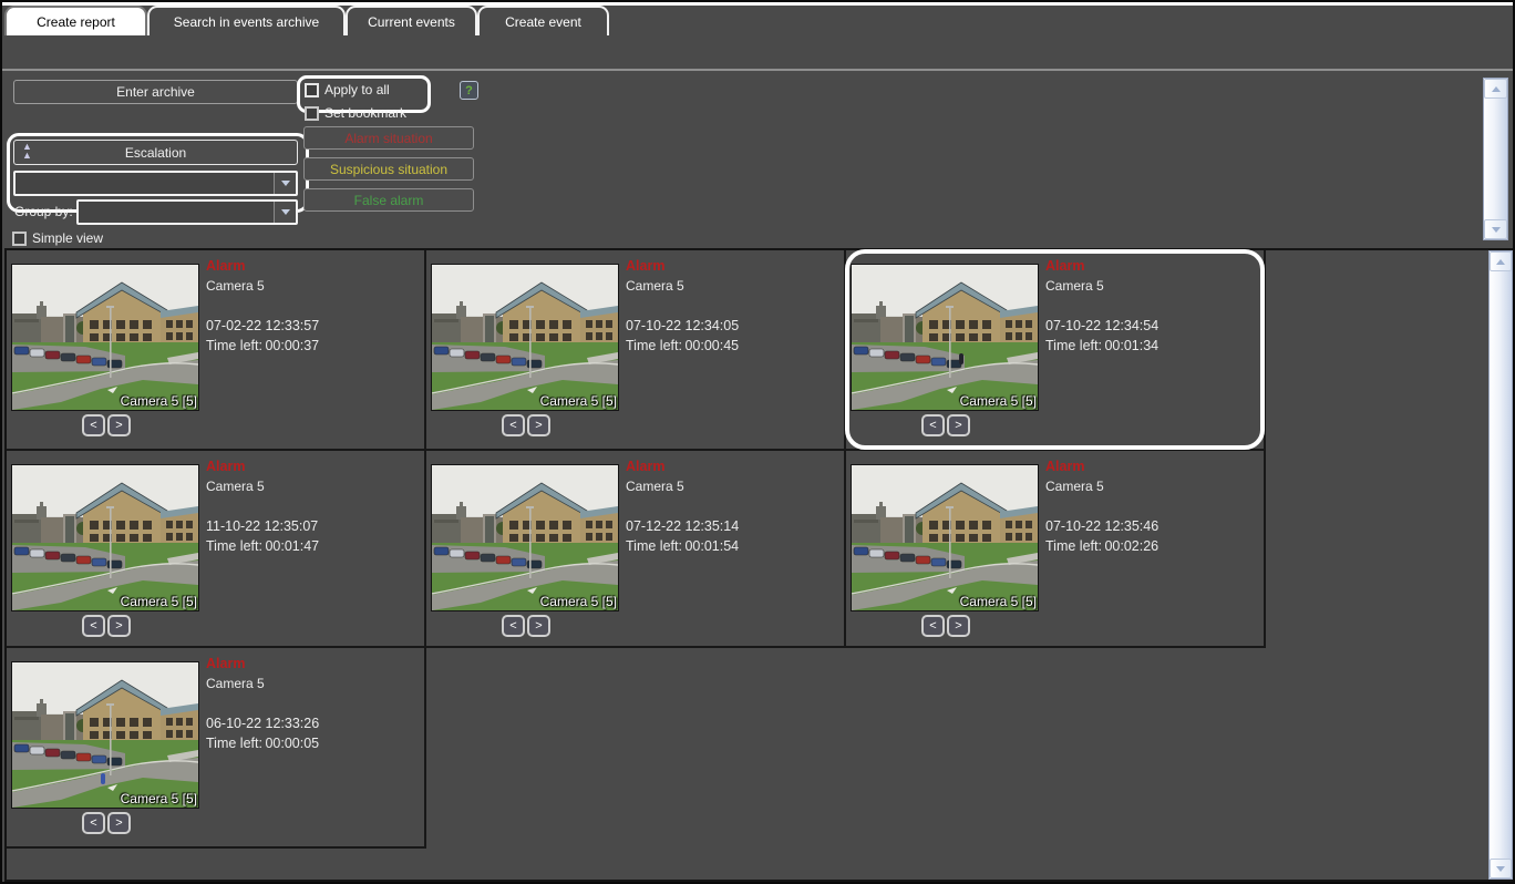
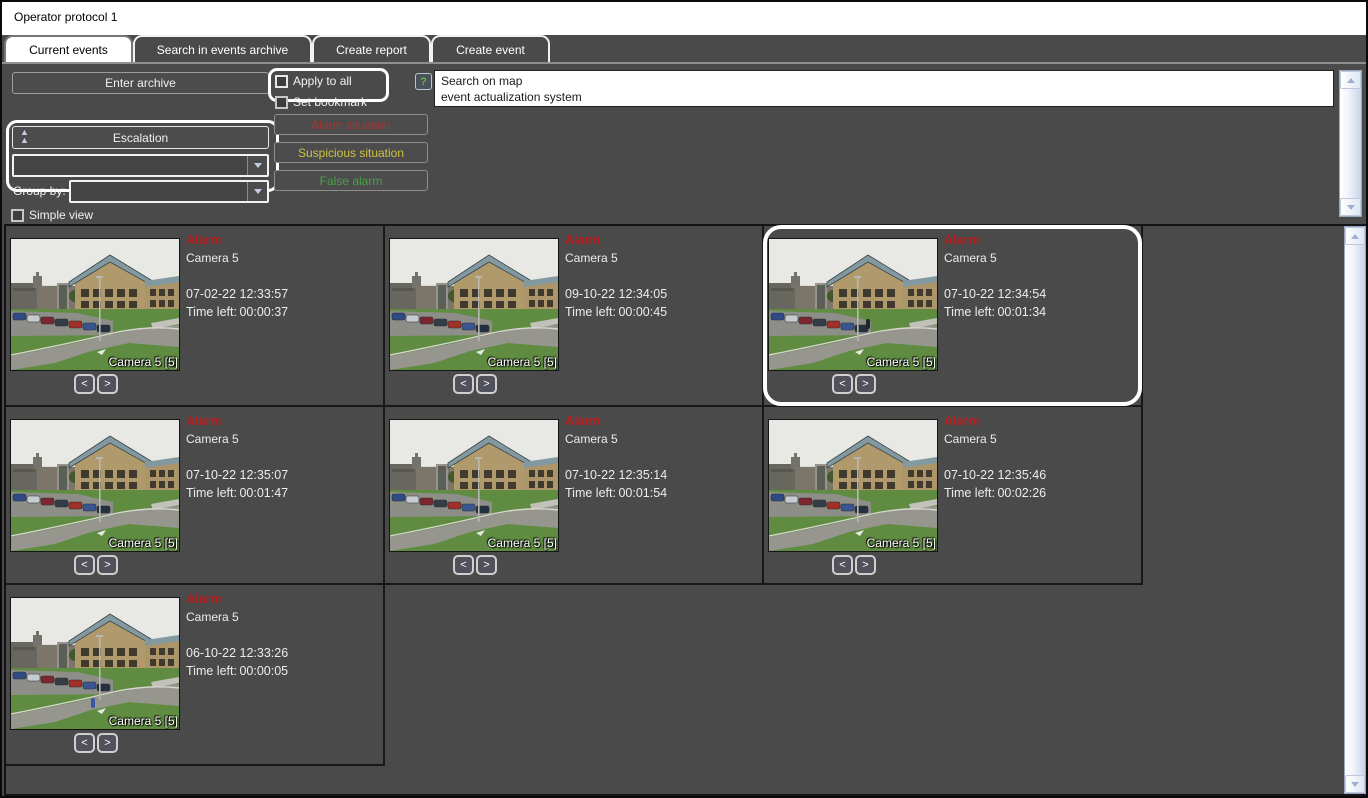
+ Operator protocol 1
- Create report
+ Current events
  Search in events archive
- Current events
+ Create report
  Create event
  Enter archive
  ▲
  ▲
  Escalation
  Group by:
  Simple view
  Apply to all
  Set bookmark
  Alarm situation
  Suspicious situation
  False alarm
  ?
+ Search on map
+ event actualization system
  Camera 5 [5]
  Alarm
  Camera 5
  07-02-22 12:33:57
  Time left: 00:00:37
  <
  >
  Camera 5 [5]
  Alarm
  Camera 5
- 07-10-22 12:34:05
+ 09-10-22 12:34:05
  Time left: 00:00:45
  <
  >
  Camera 5 [5]
  Alarm
  Camera 5
  07-10-22 12:34:54
  Time left: 00:01:34
  <
  >
  Camera 5 [5]
  Alarm
  Camera 5
- 11-10-22 12:35:07
+ 07-10-22 12:35:07
  Time left: 00:01:47
  <
  >
  Camera 5 [5]
  Alarm
  Camera 5
- 07-12-22 12:35:14
+ 07-10-22 12:35:14
  Time left: 00:01:54
  <
  >
  Camera 5 [5]
  Alarm
  Camera 5
  07-10-22 12:35:46
  Time left: 00:02:26
  <
  >
  Camera 5 [5]
  Alarm
  Camera 5
  06-10-22 12:33:26
  Time left: 00:00:05
  <
  >
